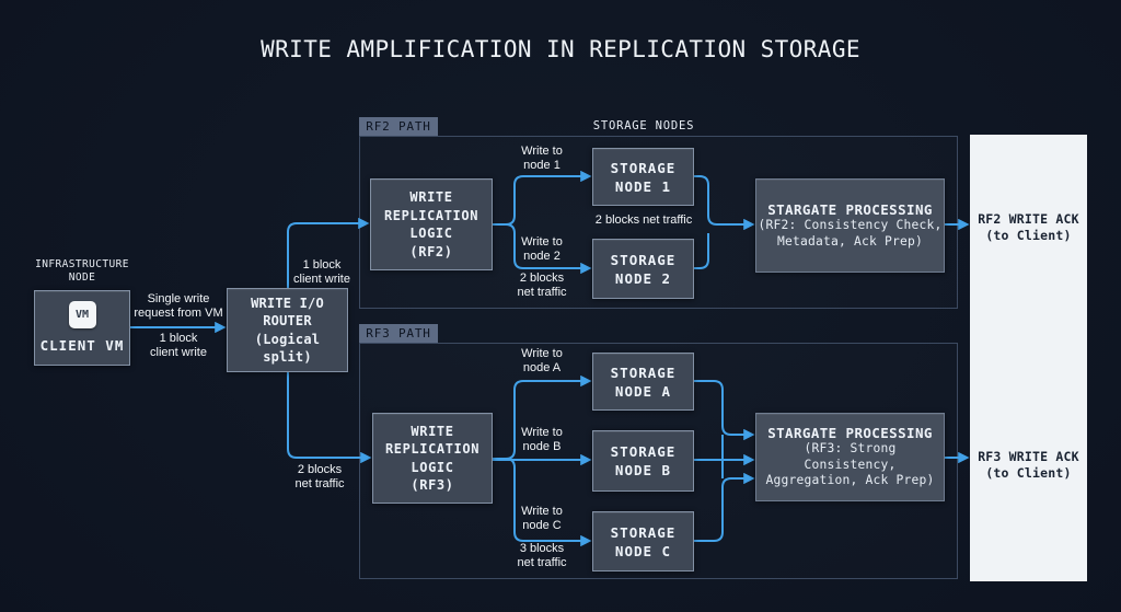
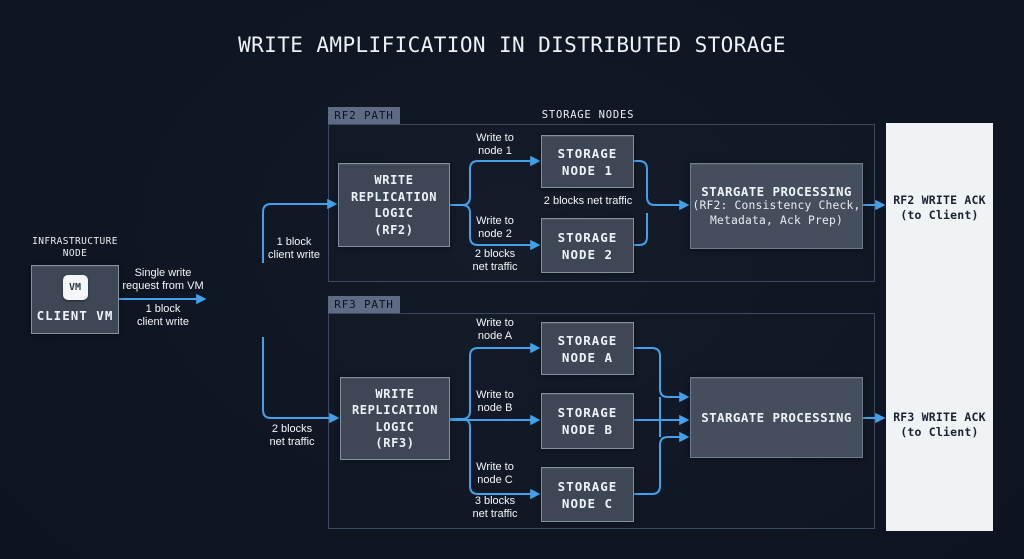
- WRITE AMPLIFICATION IN REPLICATION STORAGE
+ WRITE AMPLIFICATION IN DISTRIBUTED STORAGE
  RF2 PATH
  RF3 PATH
  STORAGE NODES
  INFRASTRUCTURE
  NODE
  VM
  CLIENT VM
- WRITE I/O
- ROUTER
- (Logical split)
  WRITE
  REPLICATION
  LOGIC
  (RF2)
  STORAGE
  NODE 1
  STORAGE
  NODE 2
  STARGATE PROCESSING
  (RF2: Consistency Check,
  Metadata, Ack Prep)
  WRITE
  REPLICATION
  LOGIC
  (RF3)
  STORAGE
  NODE A
  STORAGE
  NODE B
  STORAGE
  NODE C
  STARGATE PROCESSING
- (RF3: Strong Consistency,
- Aggregation, Ack Prep)
  Single write
  request from VM
  1 block
  client write
  1 block
  client write
  2 blocks
  net traffic
  Write to
  node 1
  2 blocks net traffic
  Write to
  node 2
  2 blocks
  net traffic
  Write to
  node A
  Write to
  node B
  Write to
  node C
  3 blocks
  net traffic
  RF2 WRITE ACK
  (to Client)
  RF3 WRITE ACK
  (to Client)
